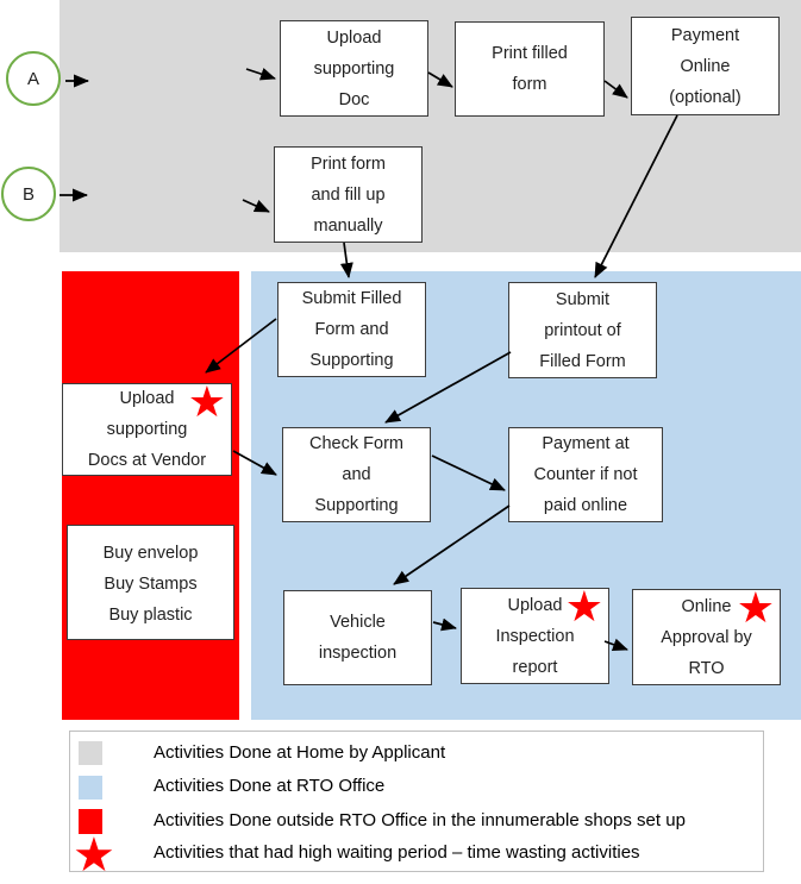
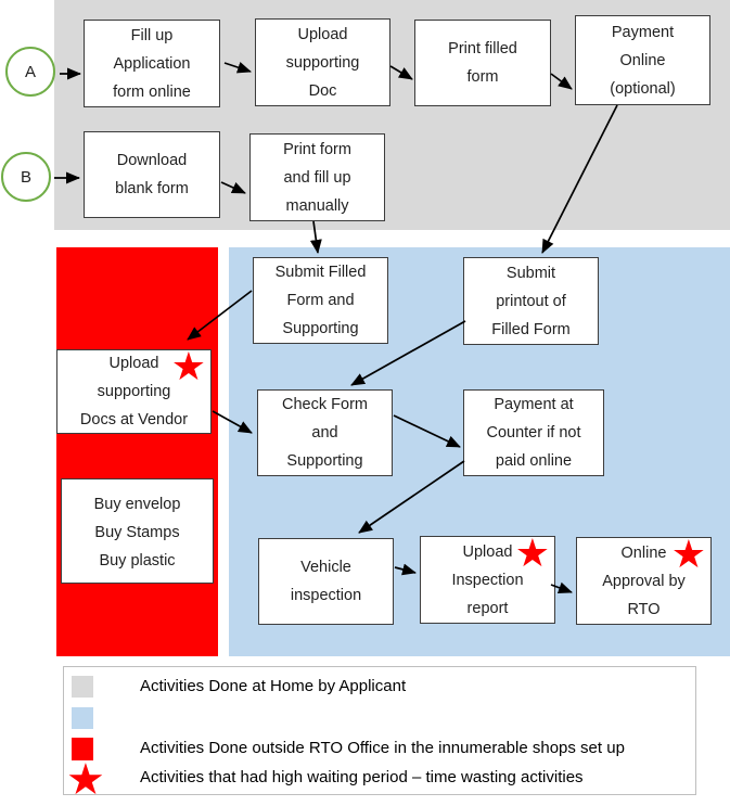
  A
  B
+ Fill up
+ Application
+ form online
  Upload
  supporting
  Doc
  Print filled
  form
  Payment
  Online
  (optional)
+ Download
+ blank form
  Print form
  and fill up
  manually
  Submit Filled
  Form and
  Supporting
  Submit
  printout of
  Filled Form
  Upload
  supporting
  Docs at Vendor
  ★
  Check Form
  and
  Supporting
  Payment at
  Counter if not
  paid online
  Buy envelop
  Buy Stamps
  Buy plastic
  Vehicle
  inspection
  Upload
  Inspection
  report
  ★
  Online
  Approval by
  RTO
  ★
  Activities Done at Home by Applicant
- Activities Done at RTO Office
  Activities Done outside RTO Office in the innumerable shops set up
  ★
  Activities that had high waiting period – time wasting activities
